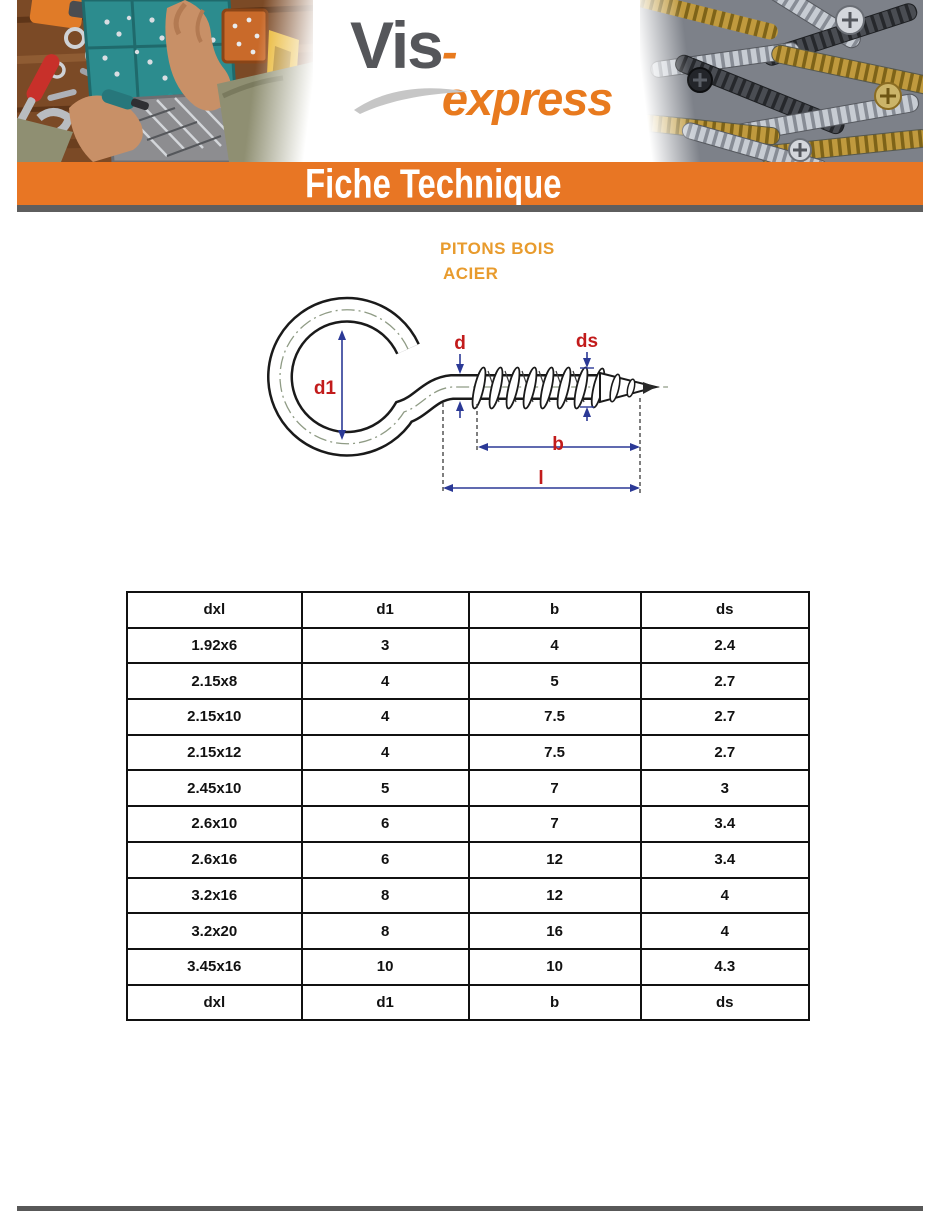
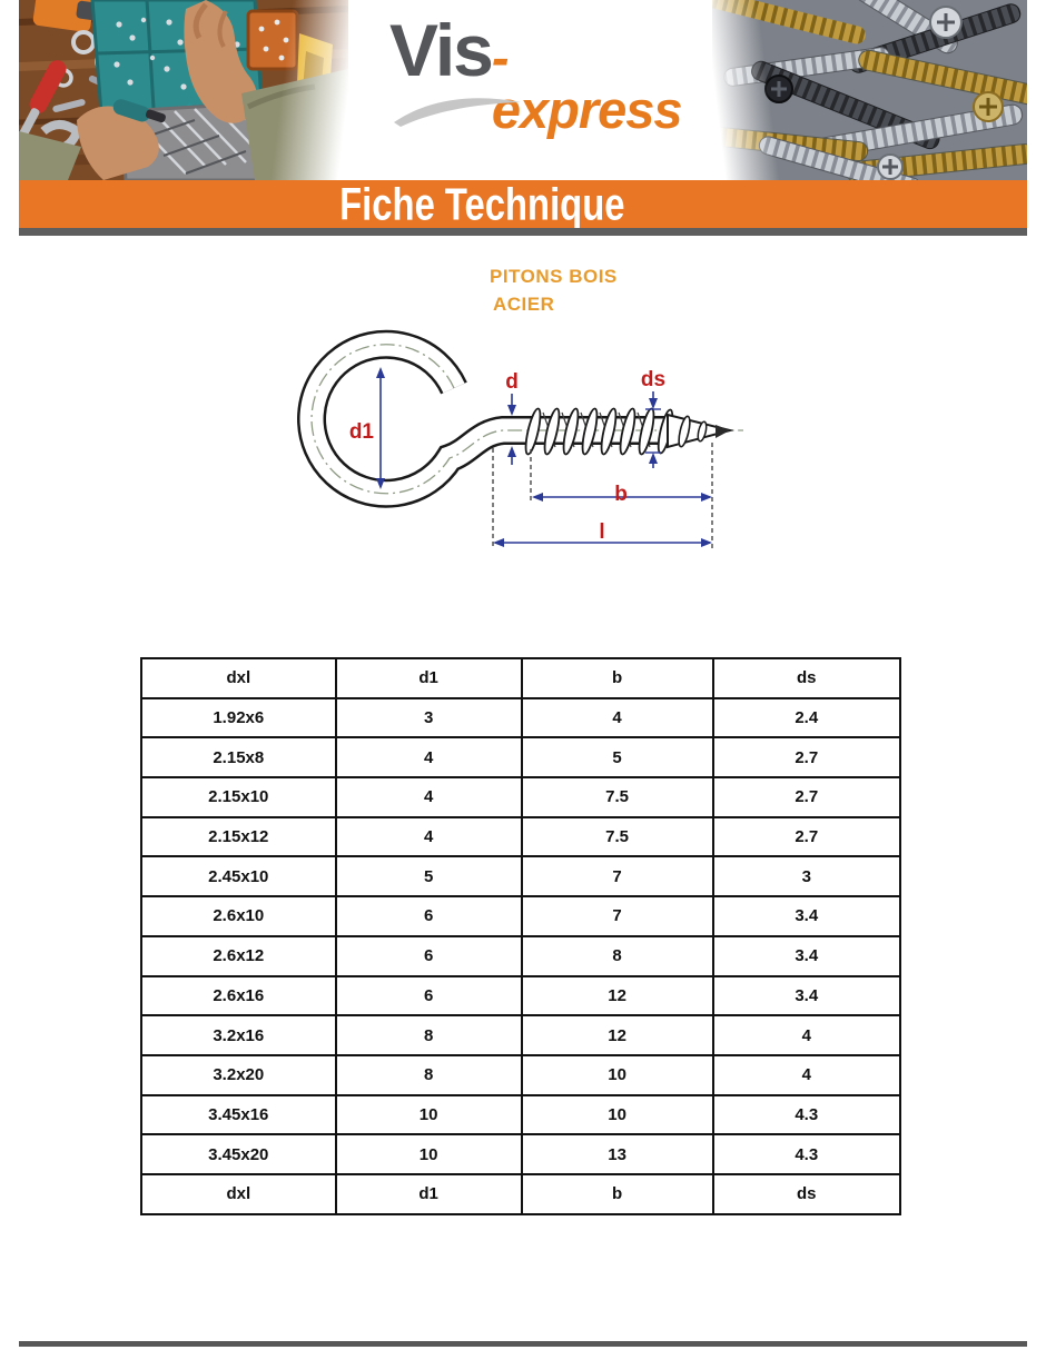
  Vis
  -express
  Fiche Technique
  PITONS BOIS
  ACIER
  d1
  d
  ds
  b
  l
  dxl	d1	b	ds
  1.92x6	3	4	2.4
  2.15x8	4	5	2.7
  2.15x10	4	7.5	2.7
  2.15x12	4	7.5	2.7
  2.45x10	5	7	3
  2.6x10	6	7	3.4
+ 2.6x12	6	8	3.4
  2.6x16	6	12	3.4
  3.2x16	8	12	4
- 3.2x20	8	16	4
+ 3.2x20	8	10	4
  3.45x16	10	10	4.3
+ 3.45x20	10	13	4.3
  dxl	d1	b	ds
